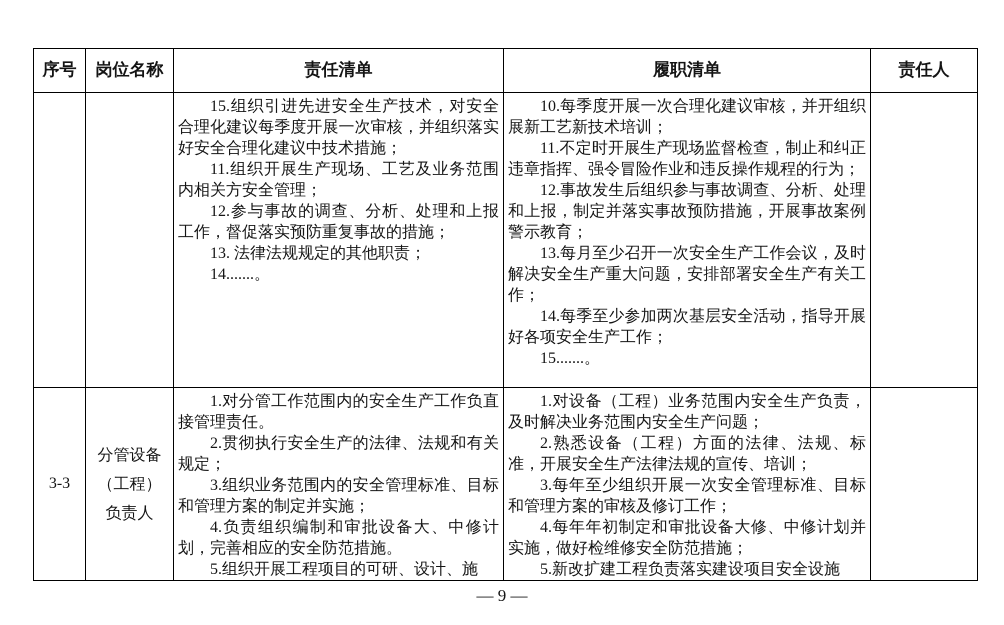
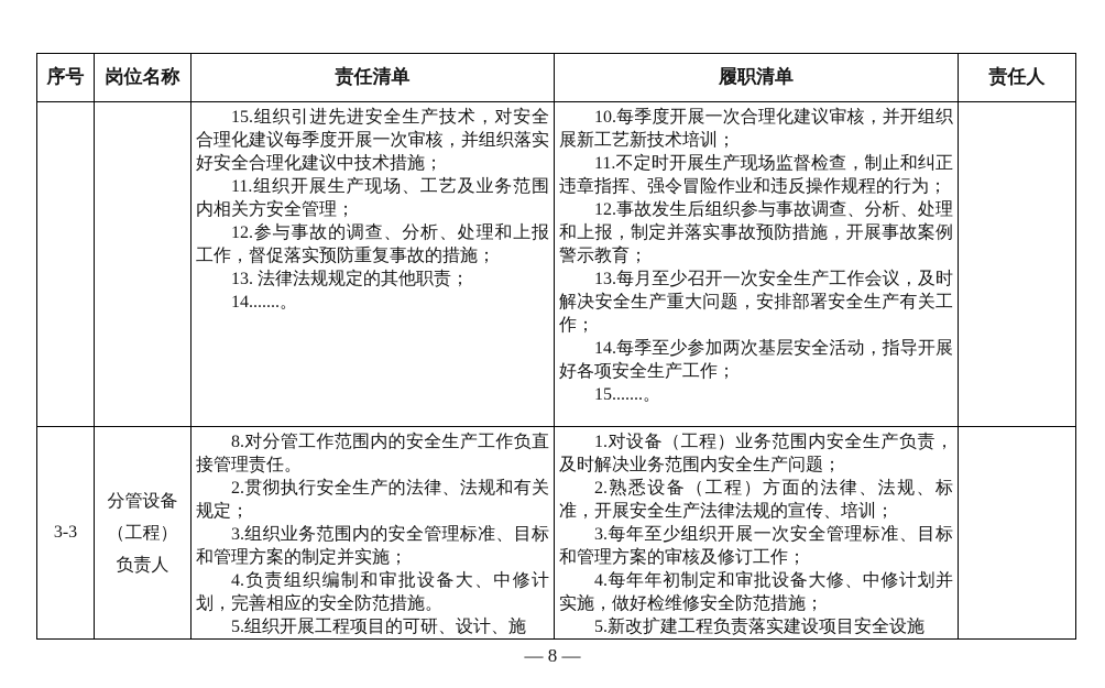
  序号	岗位名称	责任清单	履职清单	责任人
  		15.组织引进先进安全生产技术，对安全合理化建议每季度开展一次审核，并组织落实好安全合理化建议中技术措施；11.组织开展生产现场、工艺及业务范围内相关方安全管理；12.参与事故的调查、分析、处理和上报工作，督促落实预防重复事故的措施；13. 法律法规规定的其他职责；14.......。	10.每季度开展一次合理化建议审核，并开组织展新工艺新技术培训；11.不定时开展生产现场监督检查，制止和纠正违章指挥、强令冒险作业和违反操作规程的行为；12.事故发生后组织参与事故调查、分析、处理和上报，制定并落实事故预防措施，开展事故案例警示教育；13.每月至少召开一次安全生产工作会议，及时解决安全生产重大问题，安排部署安全生产有关工作；14.每季至少参加两次基层安全活动，指导开展好各项安全生产工作；15.......。
- 3-3	分管设备（工程）负责人	1.对分管工作范围内的安全生产工作负直接管理责任。2.贯彻执行安全生产的法律、法规和有关规定；3.组织业务范围内的安全管理标准、目标和管理方案的制定并实施；4.负责组织编制和审批设备大、中修计划，完善相应的安全防范措施。5.组织开展工程项目的可研、设计、施	1.对设备（工程）业务范围内安全生产负责，及时解决业务范围内安全生产问题；2.熟悉设备（工程）方面的法律、法规、标准，开展安全生产法律法规的宣传、培训；3.每年至少组织开展一次安全管理标准、目标和管理方案的审核及修订工作；4.每年年初制定和审批设备大修、中修计划并实施，做好检维修安全防范措施；5.新改扩建工程负责落实建设项目安全设施
+ 3-3	分管设备（工程）负责人	8.对分管工作范围内的安全生产工作负直接管理责任。2.贯彻执行安全生产的法律、法规和有关规定；3.组织业务范围内的安全管理标准、目标和管理方案的制定并实施；4.负责组织编制和审批设备大、中修计划，完善相应的安全防范措施。5.组织开展工程项目的可研、设计、施	1.对设备（工程）业务范围内安全生产负责，及时解决业务范围内安全生产问题；2.熟悉设备（工程）方面的法律、法规、标准，开展安全生产法律法规的宣传、培训；3.每年至少组织开展一次安全管理标准、目标和管理方案的审核及修订工作；4.每年年初制定和审批设备大修、中修计划并实施，做好检维修安全防范措施；5.新改扩建工程负责落实建设项目安全设施
- — 9 —
+ — 8 —
